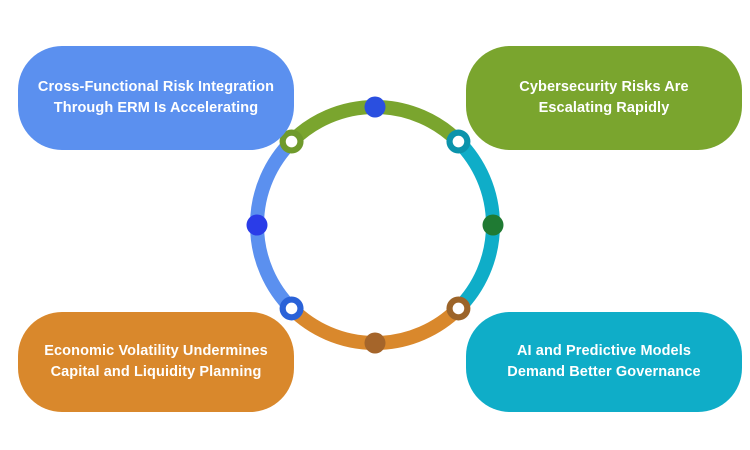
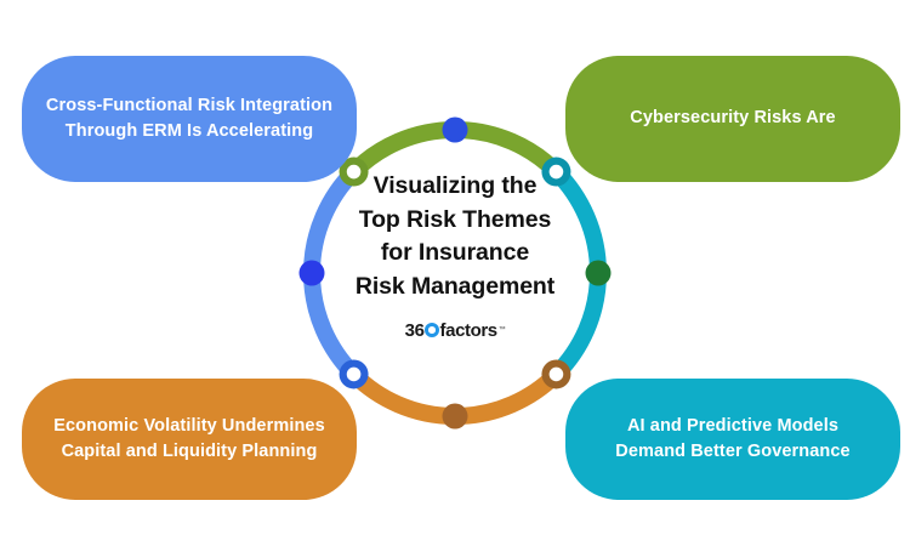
  Cross-Functional Risk Integration
  Through ERM Is Accelerating
  Cybersecurity Risks Are
- Escalating Rapidly
  Economic Volatility Undermines
  Capital and Liquidity Planning
  AI and Predictive Models
  Demand Better Governance
+ Visualizing the
+ Top Risk Themes
+ for Insurance
+ Risk Management
+ 36
+ factors
